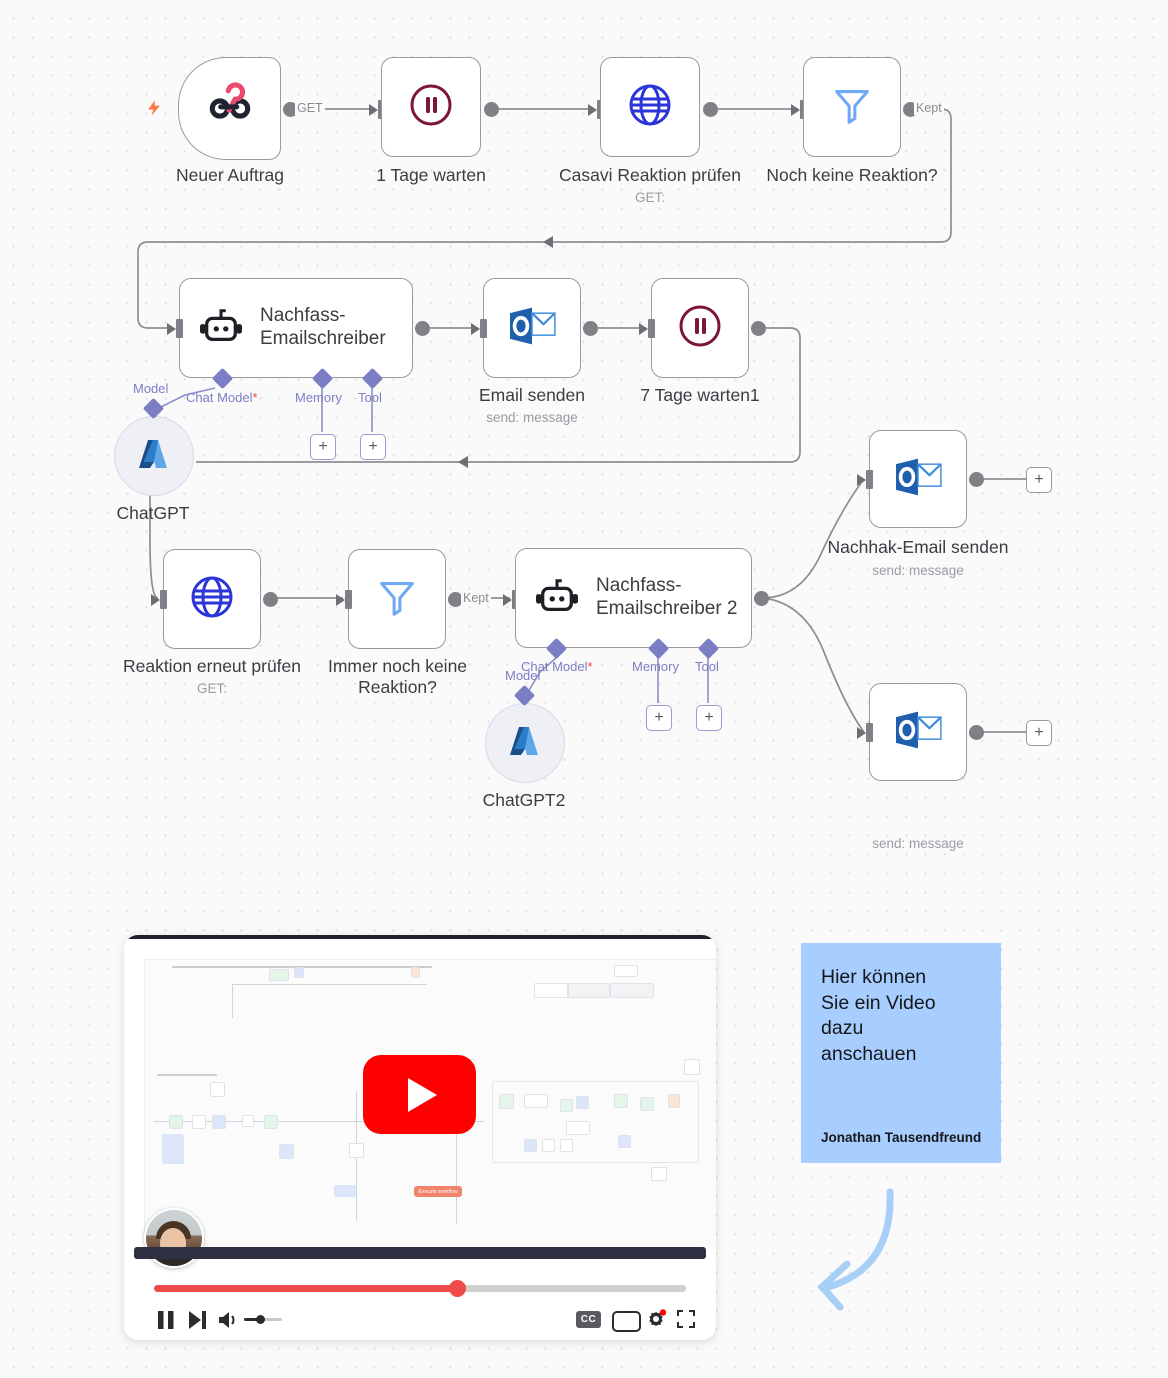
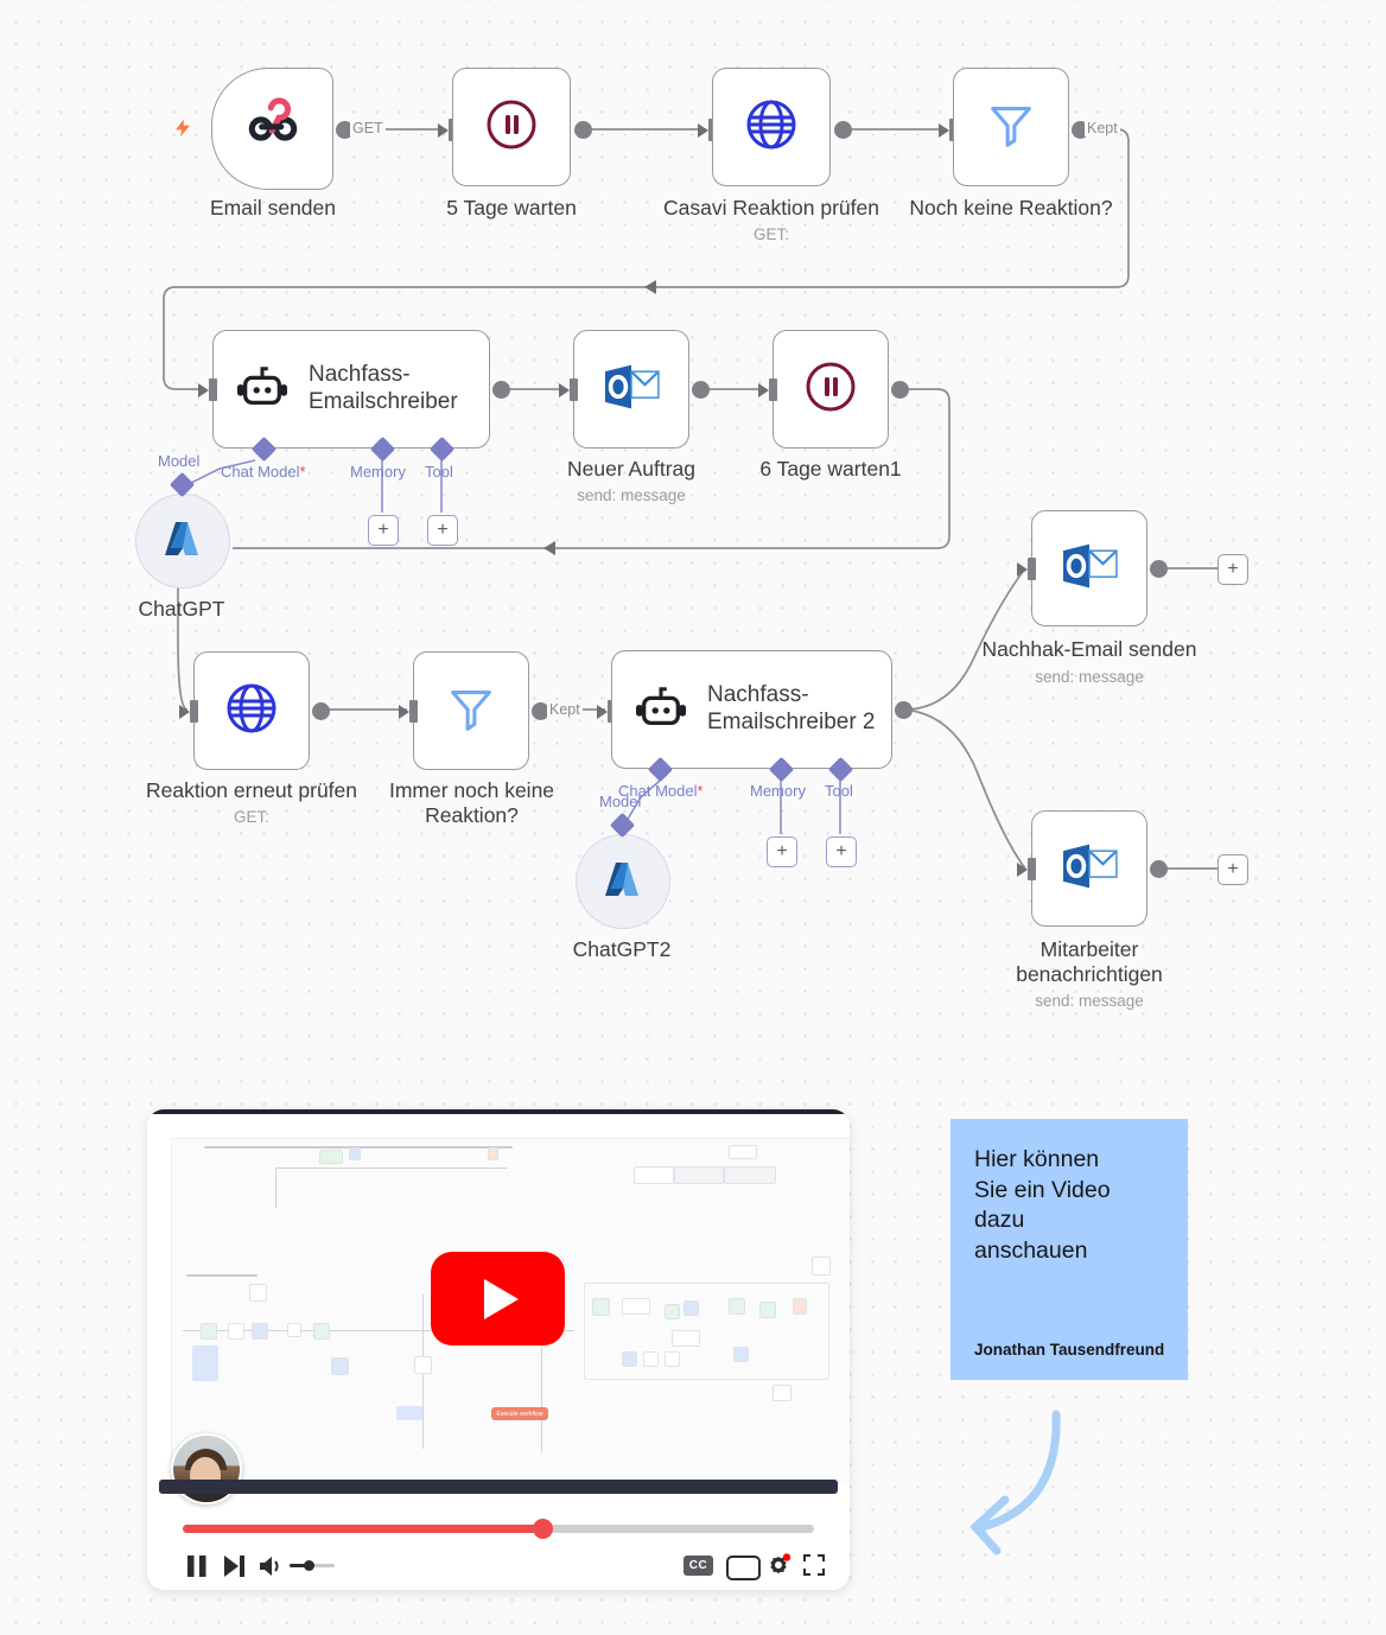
  GET
- Neuer Auftrag
+ Email senden
- 1 Tage warten
+ 5 Tage warten
  Casavi Reaktion prüfen
  GET:
  Kept
  Noch keine Reaktion?
  Nachfass-
  Emailschreiber
  Model
  Chat Model*
  Memory
  Tool
  +
  +
- Email senden
+ Neuer Auftrag
  send: message
- 7 Tage warten1
+ 6 Tage warten1
  ChatGPT
  Reaktion erneut prüfen
  GET:
  Kept
  Immer noch keine Reaktion?
  Nachfass-
  Emailschreiber 2
  Chat Model*
  Model
  Memory
  Tool
  +
  +
  ChatGPT2
  +
  Nachhak-Email senden
  send: message
  +
+ Mitarbeiter benachrichtigen
  send: message
  Hier können
  Sie ein Video
  dazu
  anschauen
  Jonathan Tausendfreund
  CC
